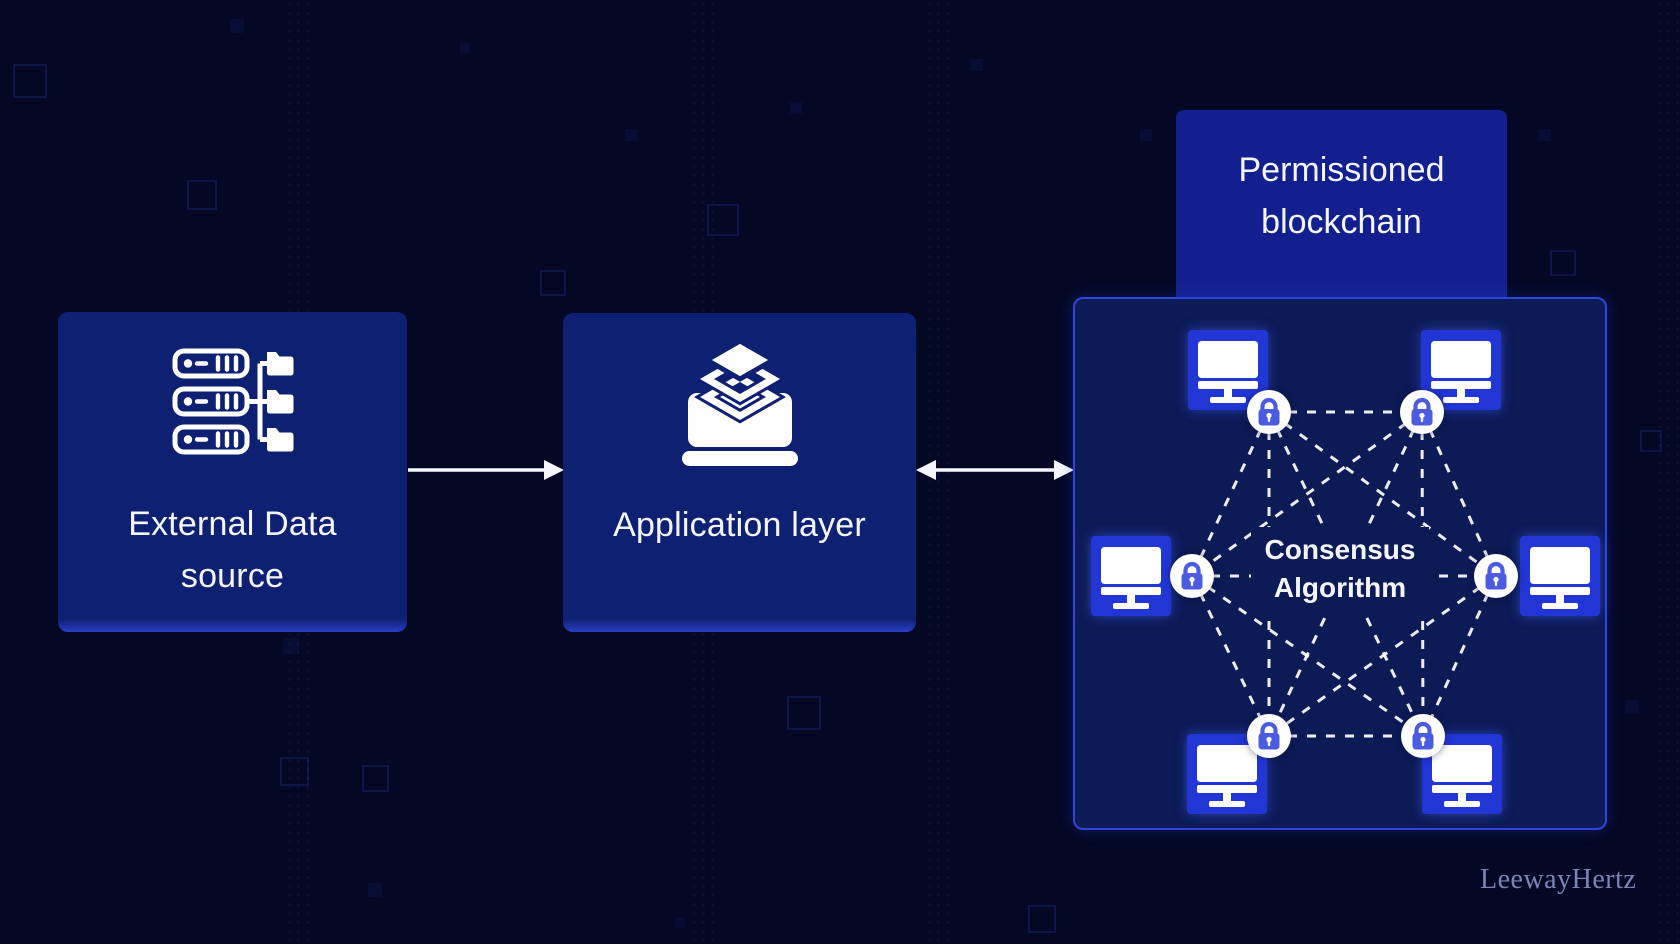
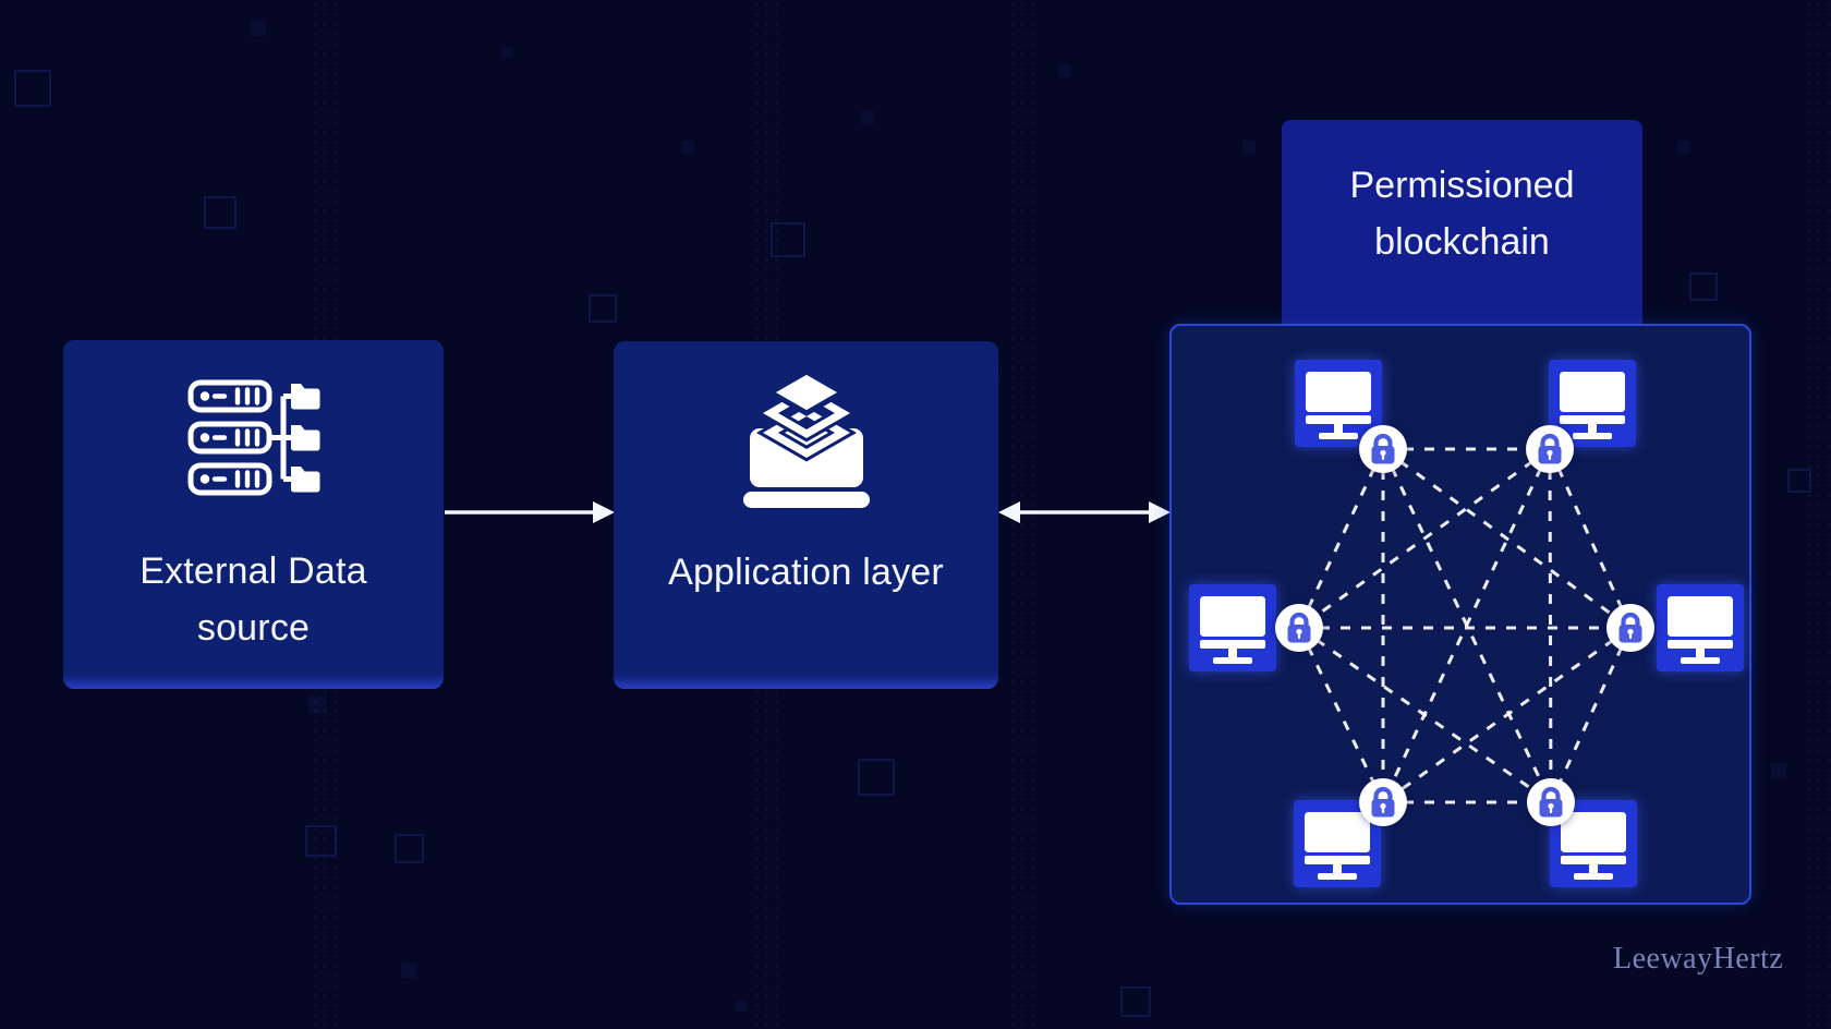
  External Data source
  Application layer
  Permissioned blockchain
- Consensus
- Algorithm
  LeewayHertz
